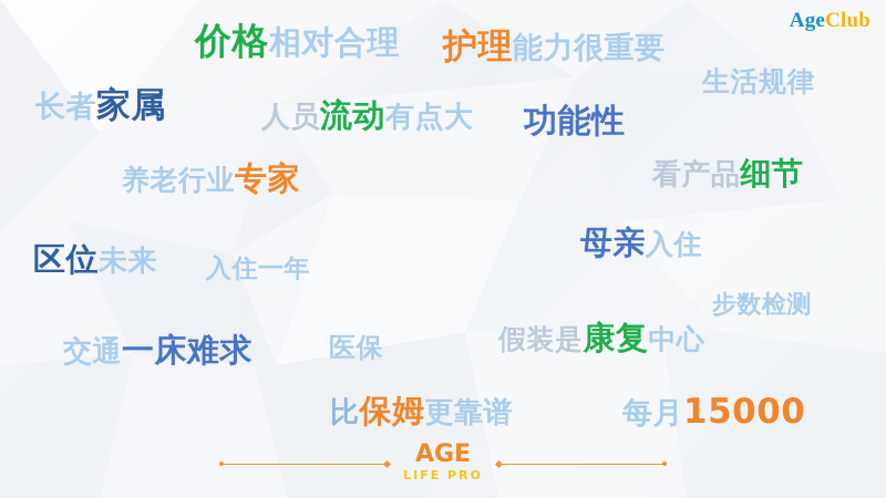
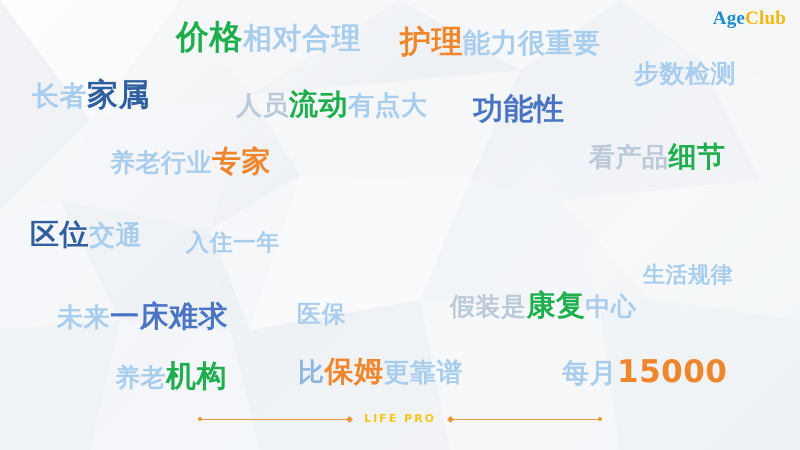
  AgeClub
  价格相对合理
  护理能力很重要
- 生活规律
+ 步数检测
  长者家属
  人员流动有点大
  功能性
  养老行业专家
  看产品细节
- 区位未来
+ 区位交通
  入住一年
- 母亲入住
- 步数检测
+ 生活规律
- 交通一床难求
+ 未来一床难求
  医保
  假装是康复中心
+ 养老机构
  比保姆更靠谱
  每月15000
- AGE
  LIFE PRO
